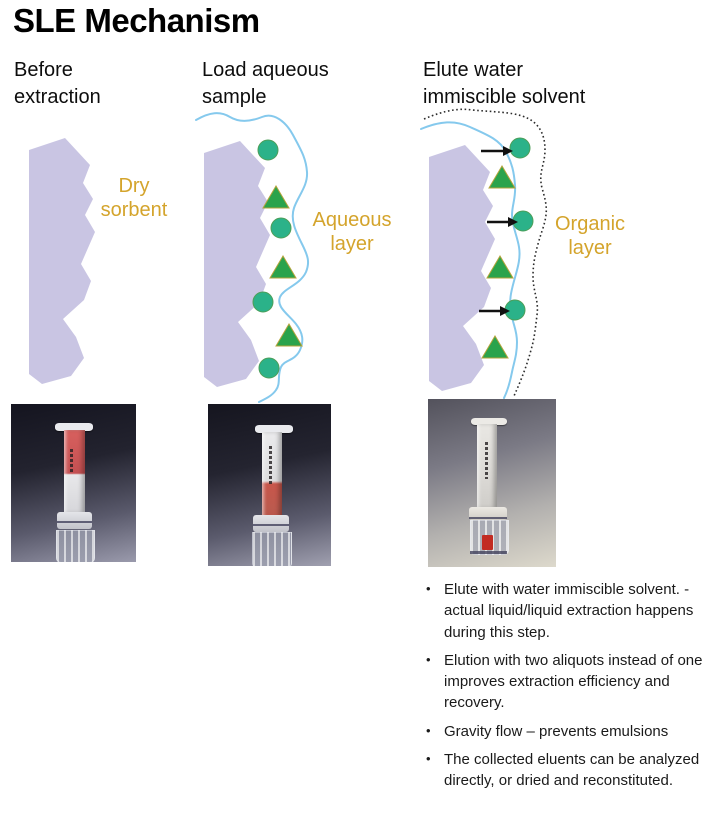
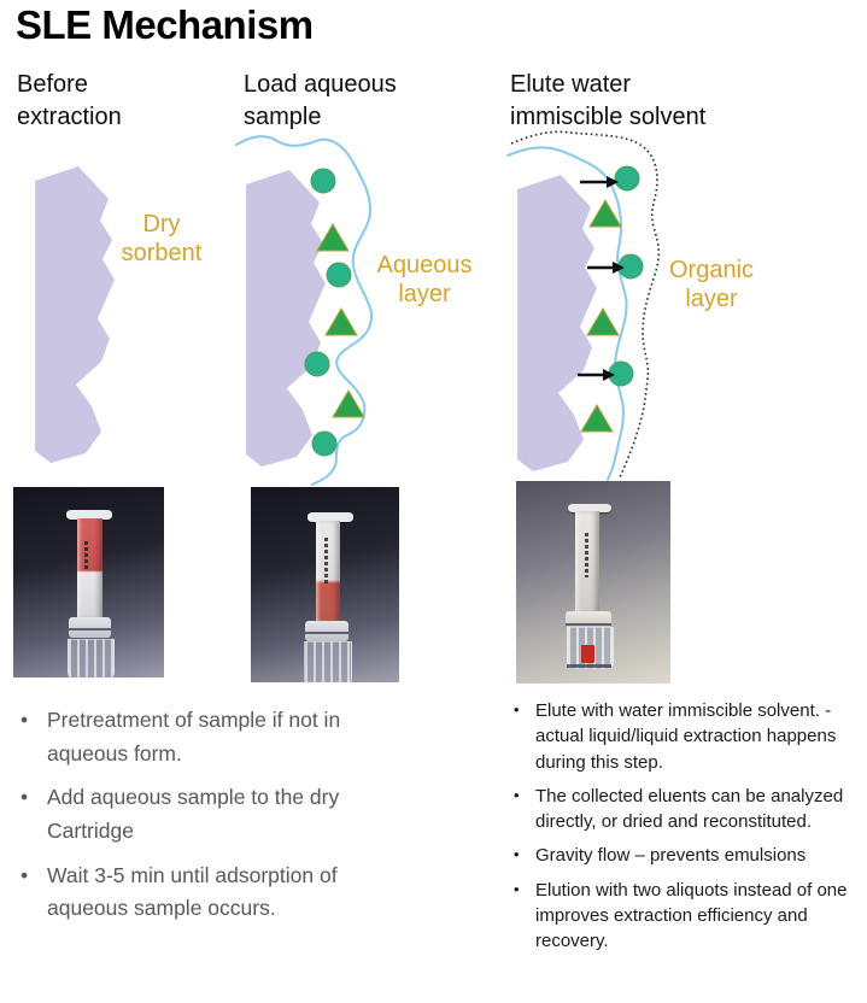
  SLE Mechanism
  Before extraction
  Load aqueous sample
  Elute water immiscible solvent
  Dry sorbent
  Aqueous layer
  Organic layer
+ Pretreatment of sample if not in aqueous form.
+ Add aqueous sample to the dry Cartridge
+ Wait 3-5 min until adsorption of aqueous sample occurs.
  Elute with water immiscible solvent. - actual liquid/liquid extraction happens during this step.
- Elution with two aliquots instead of one improves extraction efficiency and recovery.
+ The collected eluents can be analyzed directly, or dried and reconstituted.
  Gravity flow – prevents emulsions
- The collected eluents can be analyzed directly, or dried and reconstituted.
+ Elution with two aliquots instead of one improves extraction efficiency and recovery.
